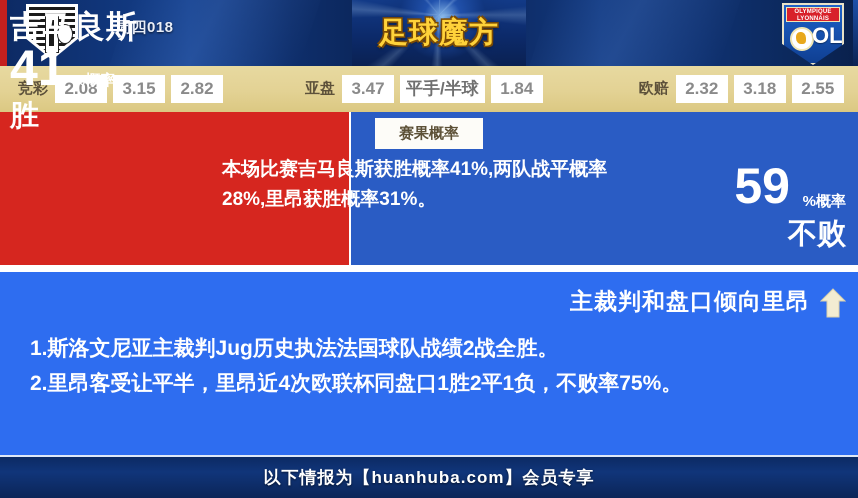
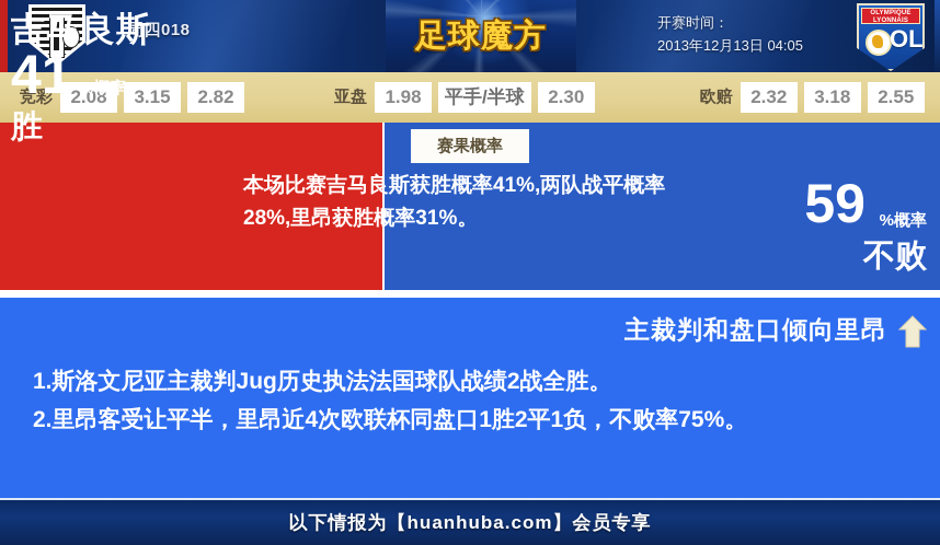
  周四018
  足球魔方
+ 开赛时间：
+ 2013年12月13日 04:05
  OL
  竞彩
  2.08
  3.15
  2.82
  亚盘
- 3.47
+ 1.98
  平手/半球
- 1.84
+ 2.30
  欧赔
  2.32
  3.18
  2.55
  吉马良斯
  41
  %概率
  胜
  赛果概率
  本场比赛吉马良斯获胜概率41%,两队战平概率28%,里昂获胜概率31%。
  59
  %概率
  不败
  主裁判和盘口倾向里昂
  1.斯洛文尼亚主裁判Jug历史执法法国球队战绩2战全胜。
  2.里昂客受让平半，里昂近4次欧联杯同盘口1胜2平1负，不败率75%。
  以下情报为【huanhuba.com】会员专享
